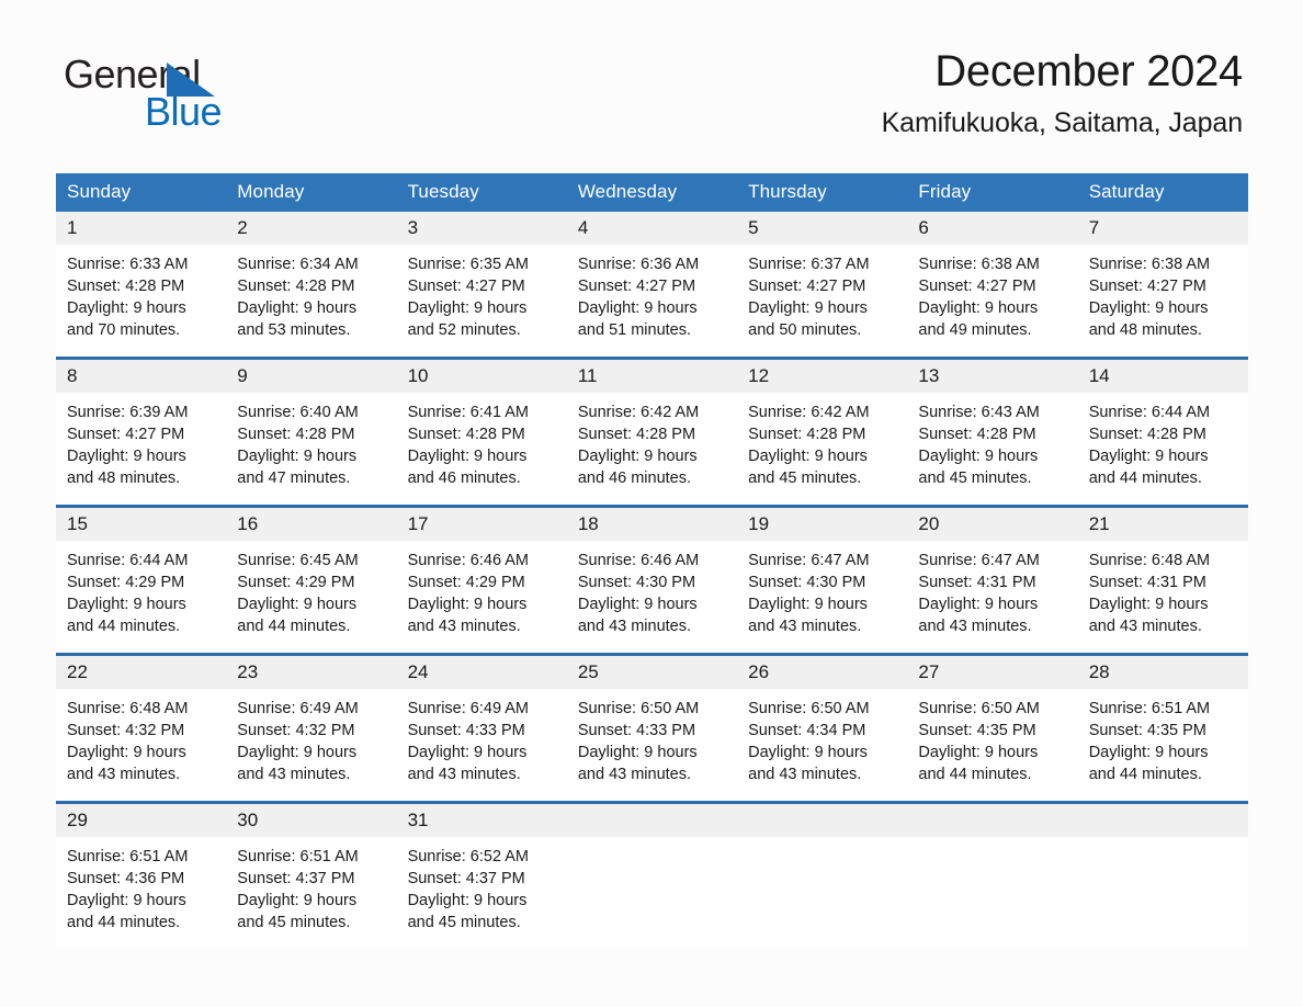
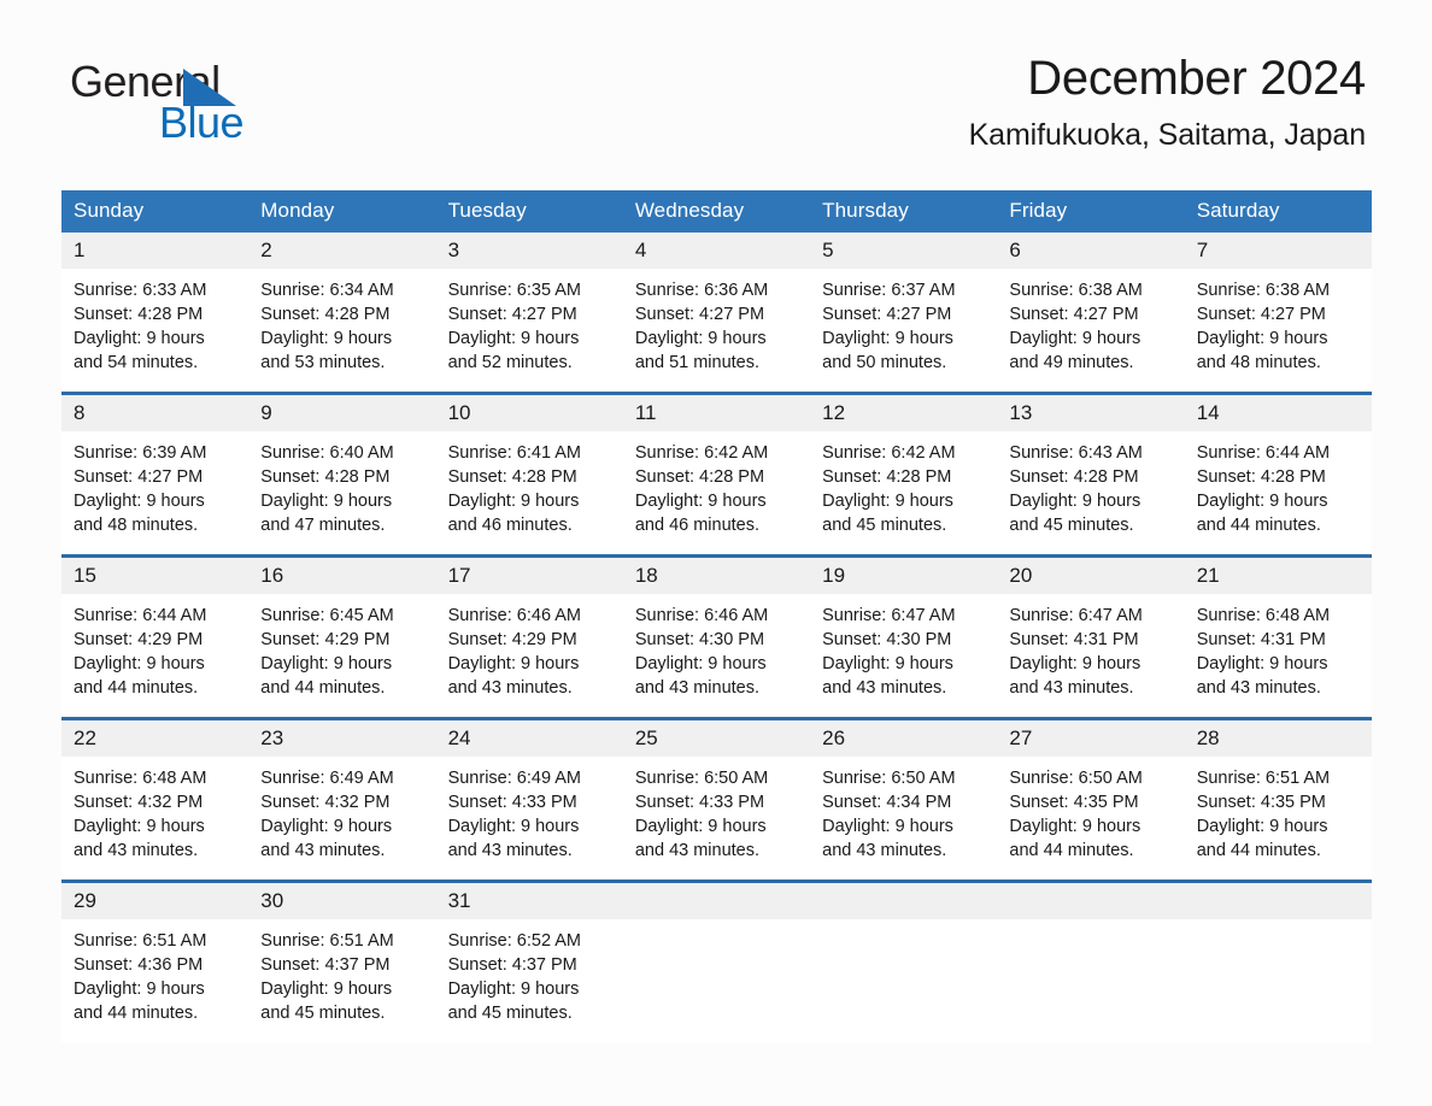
  General
  Blue
  December 2024
  Kamifukuoka, Saitama, Japan
  Sunday	Monday	Tuesday	Wednesday	Thursday	Friday	Saturday
- 1 Sunrise: 6:33 AM Sunset: 4:28 PM Daylight: 9 hours and 70 minutes.	2 Sunrise: 6:34 AM Sunset: 4:28 PM Daylight: 9 hours and 53 minutes.	3 Sunrise: 6:35 AM Sunset: 4:27 PM Daylight: 9 hours and 52 minutes.	4 Sunrise: 6:36 AM Sunset: 4:27 PM Daylight: 9 hours and 51 minutes.	5 Sunrise: 6:37 AM Sunset: 4:27 PM Daylight: 9 hours and 50 minutes.	6 Sunrise: 6:38 AM Sunset: 4:27 PM Daylight: 9 hours and 49 minutes.	7 Sunrise: 6:38 AM Sunset: 4:27 PM Daylight: 9 hours and 48 minutes.
+ 1 Sunrise: 6:33 AM Sunset: 4:28 PM Daylight: 9 hours and 54 minutes.	2 Sunrise: 6:34 AM Sunset: 4:28 PM Daylight: 9 hours and 53 minutes.	3 Sunrise: 6:35 AM Sunset: 4:27 PM Daylight: 9 hours and 52 minutes.	4 Sunrise: 6:36 AM Sunset: 4:27 PM Daylight: 9 hours and 51 minutes.	5 Sunrise: 6:37 AM Sunset: 4:27 PM Daylight: 9 hours and 50 minutes.	6 Sunrise: 6:38 AM Sunset: 4:27 PM Daylight: 9 hours and 49 minutes.	7 Sunrise: 6:38 AM Sunset: 4:27 PM Daylight: 9 hours and 48 minutes.
  8 Sunrise: 6:39 AM Sunset: 4:27 PM Daylight: 9 hours and 48 minutes.	9 Sunrise: 6:40 AM Sunset: 4:28 PM Daylight: 9 hours and 47 minutes.	10 Sunrise: 6:41 AM Sunset: 4:28 PM Daylight: 9 hours and 46 minutes.	11 Sunrise: 6:42 AM Sunset: 4:28 PM Daylight: 9 hours and 46 minutes.	12 Sunrise: 6:42 AM Sunset: 4:28 PM Daylight: 9 hours and 45 minutes.	13 Sunrise: 6:43 AM Sunset: 4:28 PM Daylight: 9 hours and 45 minutes.	14 Sunrise: 6:44 AM Sunset: 4:28 PM Daylight: 9 hours and 44 minutes.
  15 Sunrise: 6:44 AM Sunset: 4:29 PM Daylight: 9 hours and 44 minutes.	16 Sunrise: 6:45 AM Sunset: 4:29 PM Daylight: 9 hours and 44 minutes.	17 Sunrise: 6:46 AM Sunset: 4:29 PM Daylight: 9 hours and 43 minutes.	18 Sunrise: 6:46 AM Sunset: 4:30 PM Daylight: 9 hours and 43 minutes.	19 Sunrise: 6:47 AM Sunset: 4:30 PM Daylight: 9 hours and 43 minutes.	20 Sunrise: 6:47 AM Sunset: 4:31 PM Daylight: 9 hours and 43 minutes.	21 Sunrise: 6:48 AM Sunset: 4:31 PM Daylight: 9 hours and 43 minutes.
  22 Sunrise: 6:48 AM Sunset: 4:32 PM Daylight: 9 hours and 43 minutes.	23 Sunrise: 6:49 AM Sunset: 4:32 PM Daylight: 9 hours and 43 minutes.	24 Sunrise: 6:49 AM Sunset: 4:33 PM Daylight: 9 hours and 43 minutes.	25 Sunrise: 6:50 AM Sunset: 4:33 PM Daylight: 9 hours and 43 minutes.	26 Sunrise: 6:50 AM Sunset: 4:34 PM Daylight: 9 hours and 43 minutes.	27 Sunrise: 6:50 AM Sunset: 4:35 PM Daylight: 9 hours and 44 minutes.	28 Sunrise: 6:51 AM Sunset: 4:35 PM Daylight: 9 hours and 44 minutes.
  29 Sunrise: 6:51 AM Sunset: 4:36 PM Daylight: 9 hours and 44 minutes.	30 Sunrise: 6:51 AM Sunset: 4:37 PM Daylight: 9 hours and 45 minutes.	31 Sunrise: 6:52 AM Sunset: 4:37 PM Daylight: 9 hours and 45 minutes.
